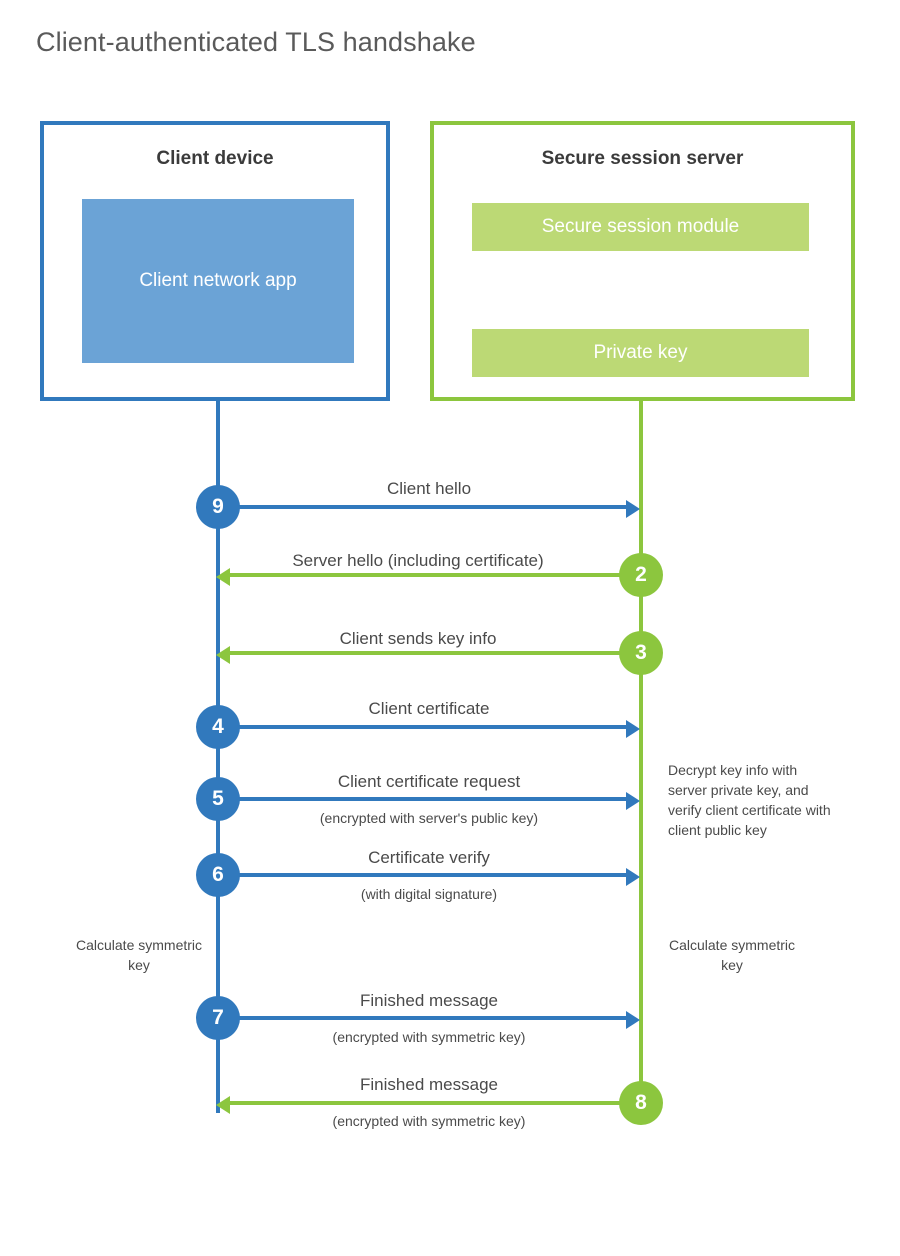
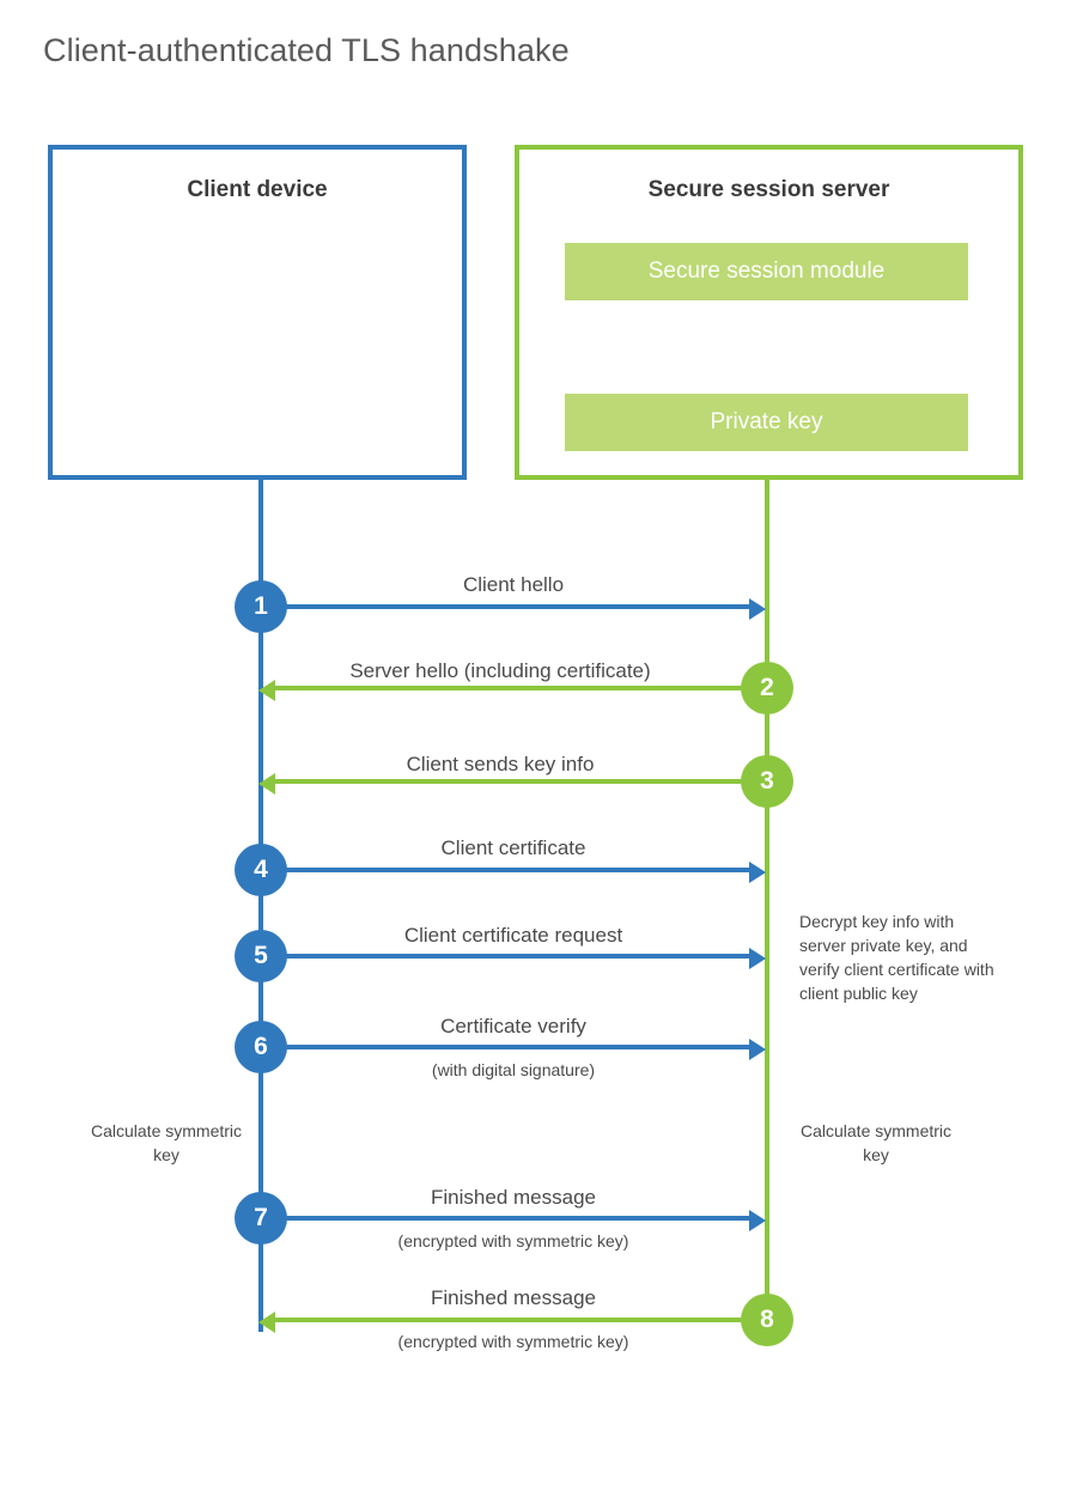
  Client-authenticated TLS handshake
  Client device
- Client network app
  Secure session server
  Secure session module
  Private key
  Client hello
- 9
+ 1
  Server hello (including certificate)
  2
  Client sends key info
  3
  Client certificate
  4
  Client certificate request
  5
- (encrypted with server's public key)
  Certificate verify
  6
  (with digital signature)
  Finished message
  7
  (encrypted with symmetric key)
  Finished message
  8
  (encrypted with symmetric key)
  Decrypt key info with server private key, and verify client certificate with client public key
  Calculate symmetric key
  Calculate symmetric key
